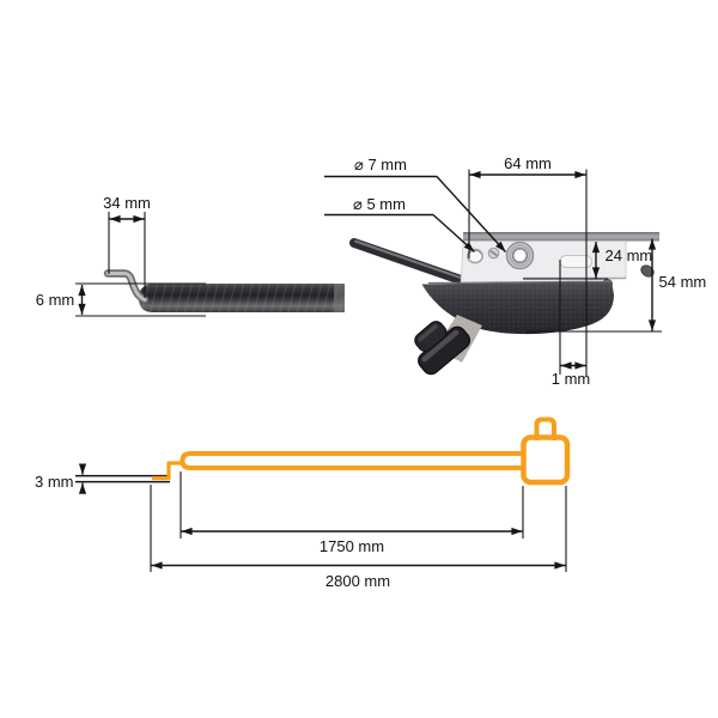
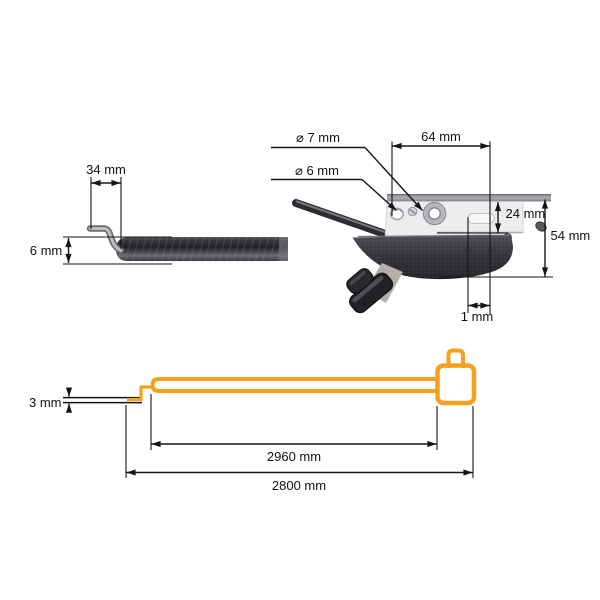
  34 mm
  6 mm
  64 mm
  ⌀ 7 mm
- ⌀ 5 mm
+ ⌀ 6 mm
  24 mm
  54 mm
  1 mm
  3 mm
- 1750 mm
+ 2960 mm
  2800 mm
